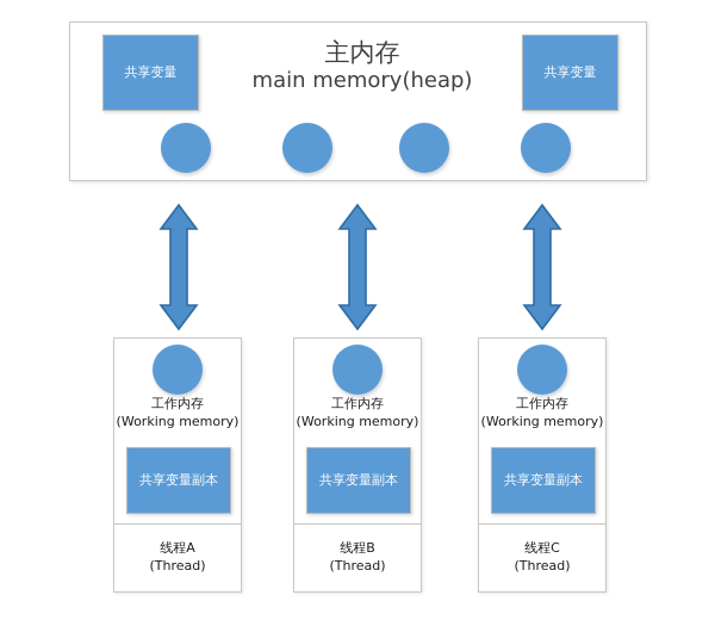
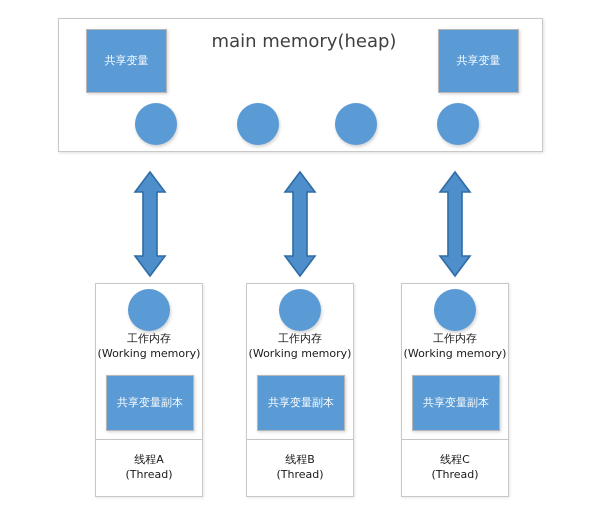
  共享变量
- 主内存
  main memory(heap)
  共享变量
  工作内存
  (Working memory)
  共享变量副本
  线程A
  (Thread)
  工作内存
  (Working memory)
  共享变量副本
  线程B
  (Thread)
  工作内存
  (Working memory)
  共享变量副本
  线程C
  (Thread)
